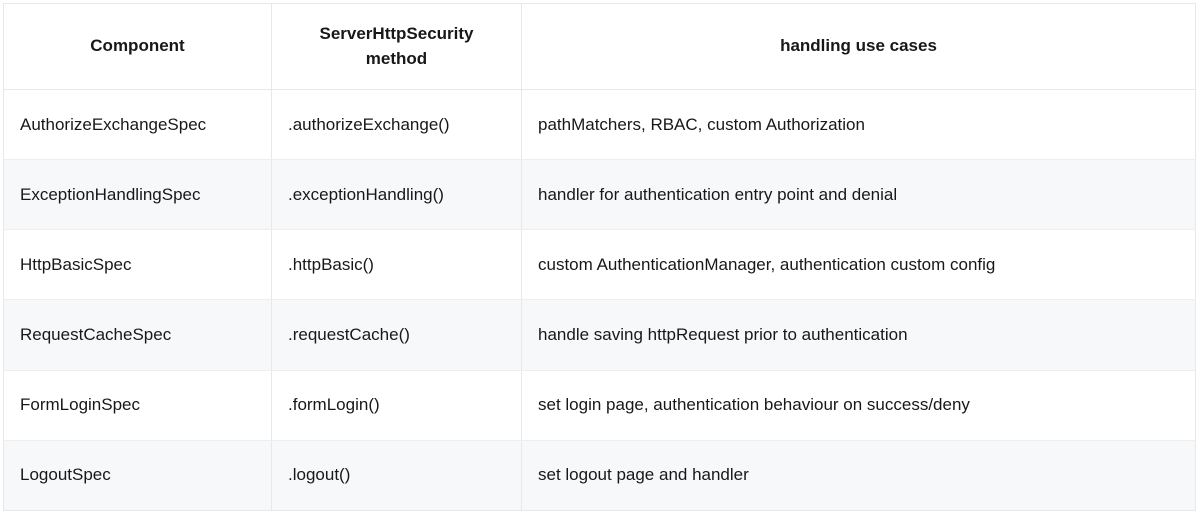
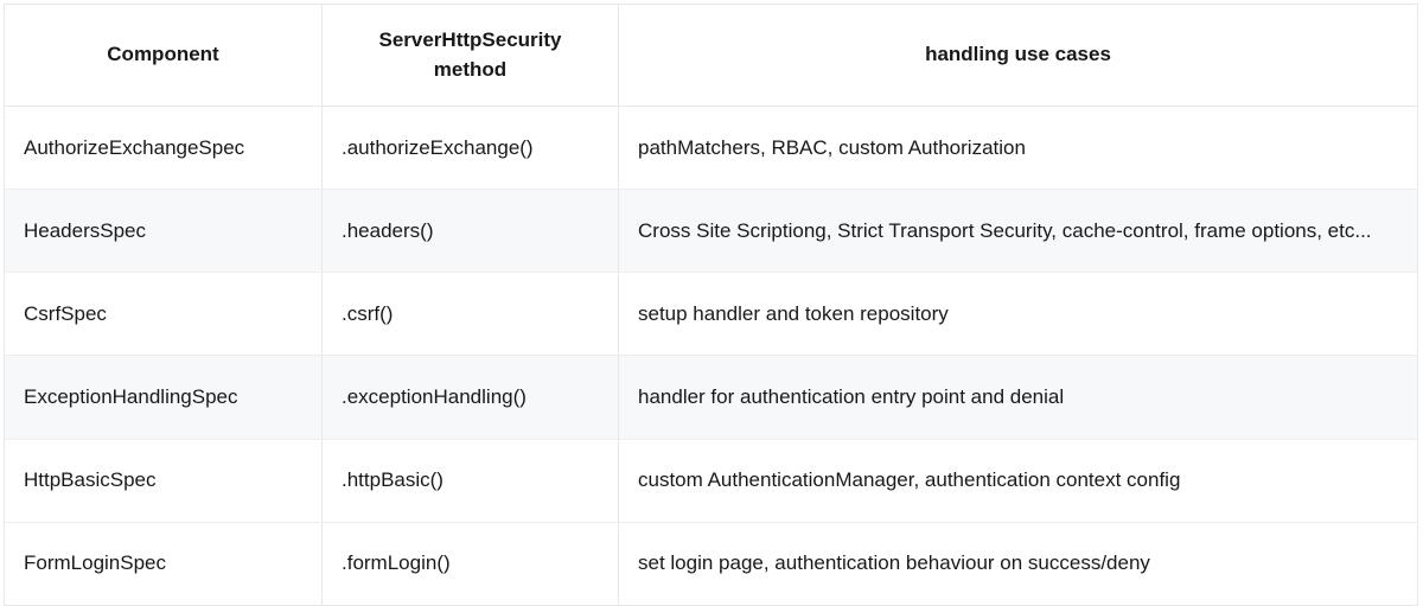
  Component	ServerHttpSecurity method	handling use cases
  AuthorizeExchangeSpec	.authorizeExchange()	pathMatchers, RBAC, custom Authorization
+ HeadersSpec	.headers()	Cross Site Scriptiong, Strict Transport Security, cache-control, frame options, etc...
+ CsrfSpec	.csrf()	setup handler and token repository
  ExceptionHandlingSpec	.exceptionHandling()	handler for authentication entry point and denial
- HttpBasicSpec	.httpBasic()	custom AuthenticationManager, authentication custom config
+ HttpBasicSpec	.httpBasic()	custom AuthenticationManager, authentication context config
- RequestCacheSpec	.requestCache()	handle saving httpRequest prior to authentication
  FormLoginSpec	.formLogin()	set login page, authentication behaviour on success/deny
- LogoutSpec	.logout()	set logout page and handler
